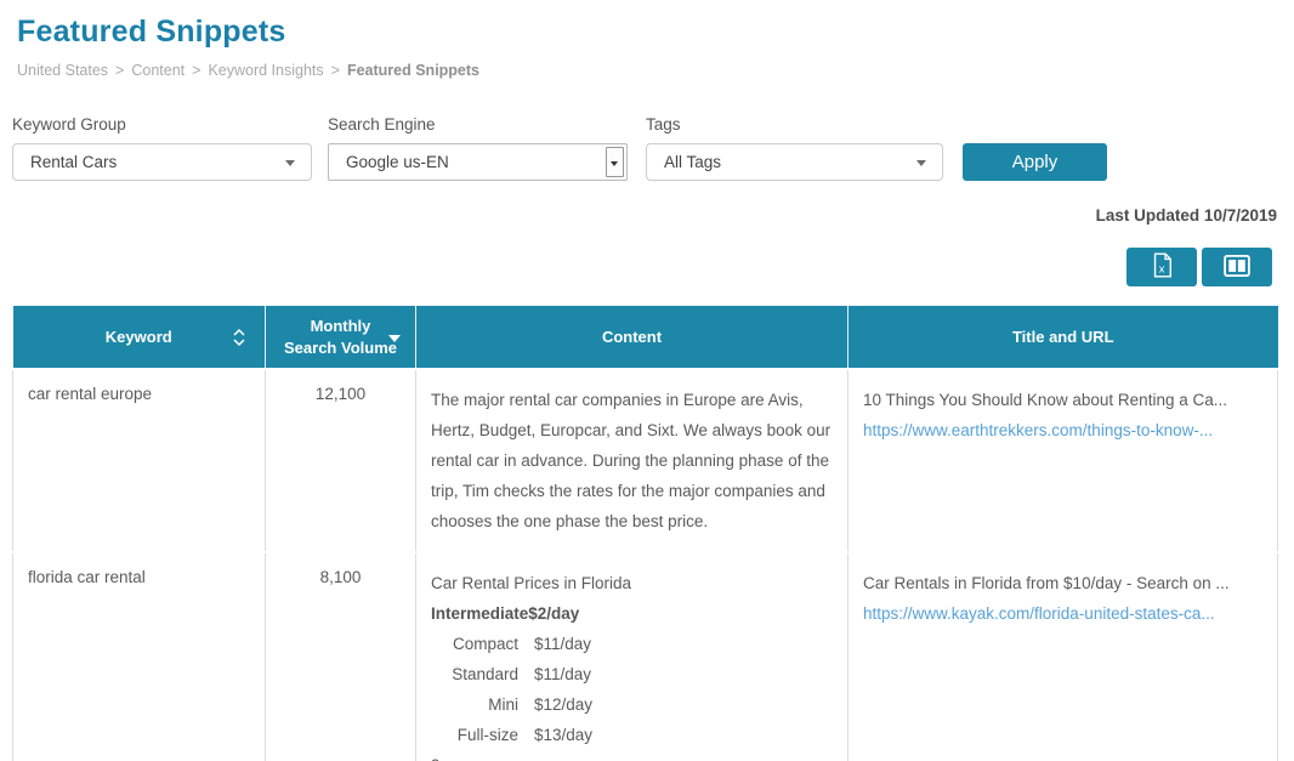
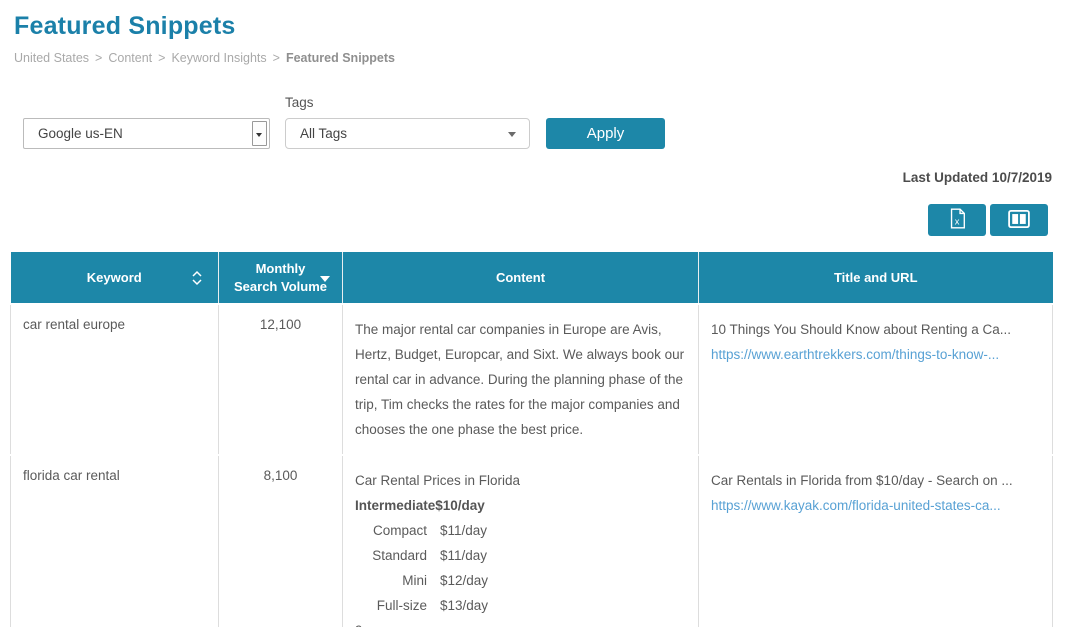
  Featured Snippets
  United States > Content > Keyword Insights > Featured Snippets
- Keyword Group
- Rental Cars
- Search Engine
  Google us-EN
  Tags
  All Tags
  Apply
  Last Updated 10/7/2019
  x
  Keyword	Monthly Search Volume	Content	Title and URL
  car rental europe	12,100	The major rental car companies in Europe are Avis, Hertz, Budget, Europcar, and Sixt. We always book our rental car in advance. During the planning phase of the trip, Tim checks the rates for the major companies and chooses the one phase the best price.	10 Things You Should Know about Renting a Ca... https://www.earthtrekkers.com/things-to-know-...
- florida car rental	8,100	Car Rental Prices in Florida Intermediate$2/day Compact $11/day Standard $11/day Mini $12/day Full-size $13/day	Car Rentals in Florida from $10/day - Search on ... https://www.kayak.com/florida-united-states-ca...
+ florida car rental	8,100	Car Rental Prices in Florida Intermediate$10/day Compact $11/day Standard $11/day Mini $12/day Full-size $13/day	Car Rentals in Florida from $10/day - Search on ... https://www.kayak.com/florida-united-states-ca...
